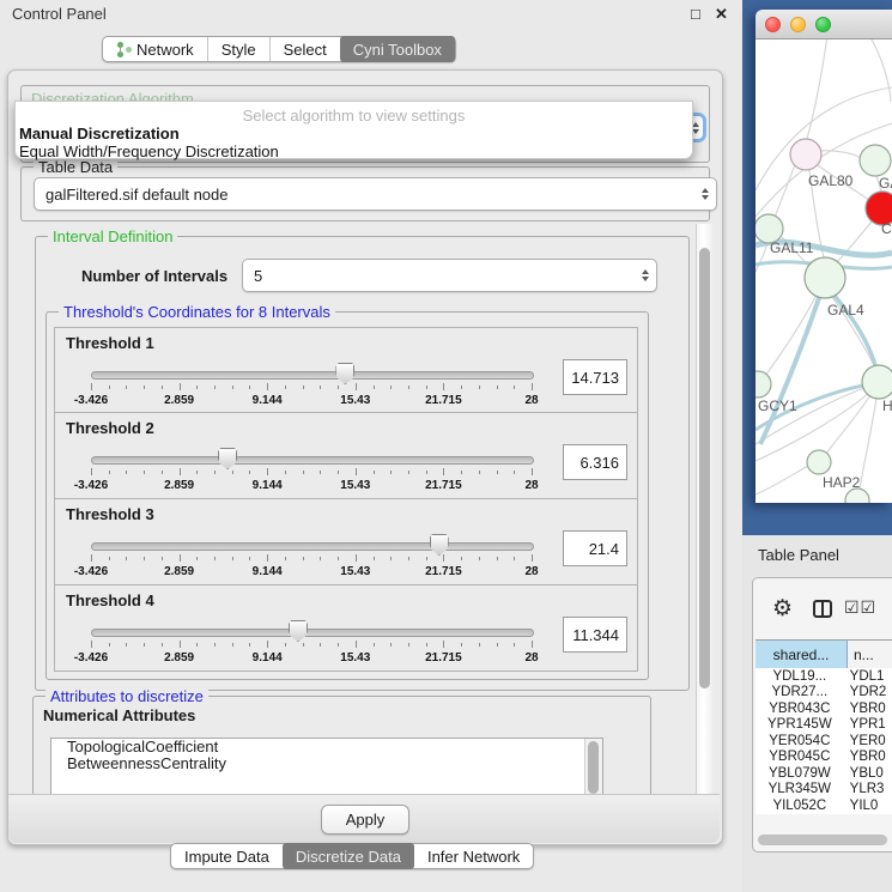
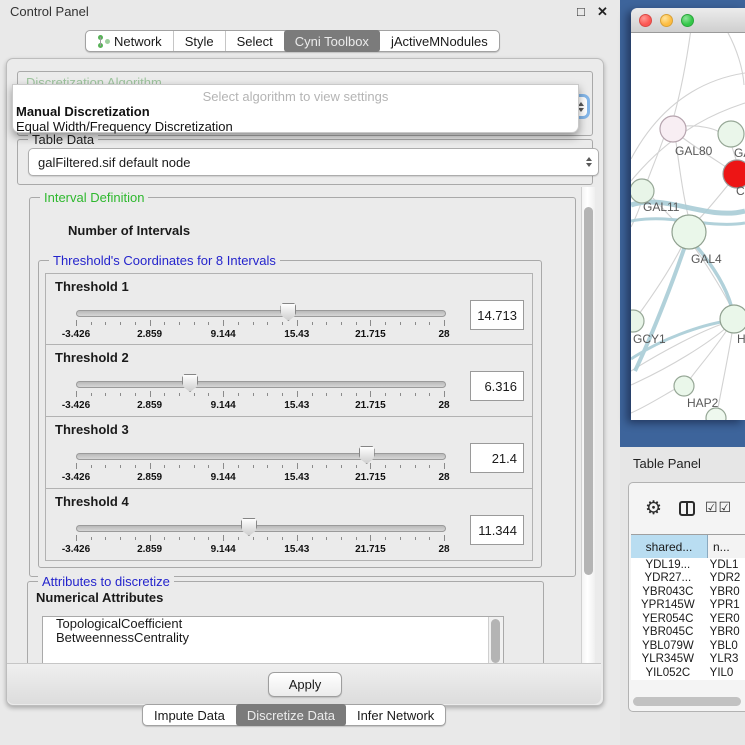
  Control Panel
  □
  ✕
  Network
  Style
  Select
  Cyni Toolbox
+ jActiveMNodules
  Discretization Algorithm
  Table Data
  galFiltered.sif default node
  Interval Definition
  Number of Intervals
- 5
  Threshold's Coordinates for 8 Intervals
  Threshold 1
  -3.426
  2.859
  9.144
  15.43
  21.715
  28
  14.713
  Threshold 2
  -3.426
  2.859
  9.144
  15.43
  21.715
  28
  6.316
  Threshold 3
  -3.426
  2.859
  9.144
  15.43
  21.715
  28
  21.4
  Threshold 4
  -3.426
  2.859
  9.144
  15.43
  21.715
  28
  11.344
  Attributes to discretize
  Numerical Attributes
  TopologicalCoefficient
  BetweennessCentrality
  Apply
  Select algorithm to view settings
  Manual Discretization
  Equal Width/Frequency Discretization
  Impute Data
  Discretize Data
  Infer Network
  GAL80
  GAL11
  C
  GAL4
  GCY1
  H
  HAP2
  Table Panel
  ⚙
  ☑☑
  shared...
  n...
  YDL19...
  YDL1
  YDR27...
  YDR2
  YBR043C
  YBR0
  YPR145W
  YPR1
  YER054C
  YER0
  YBR045C
  YBR0
  YBL079W
  YBL0
  YLR345W
  YLR3
  YIL052C
  YIL0
